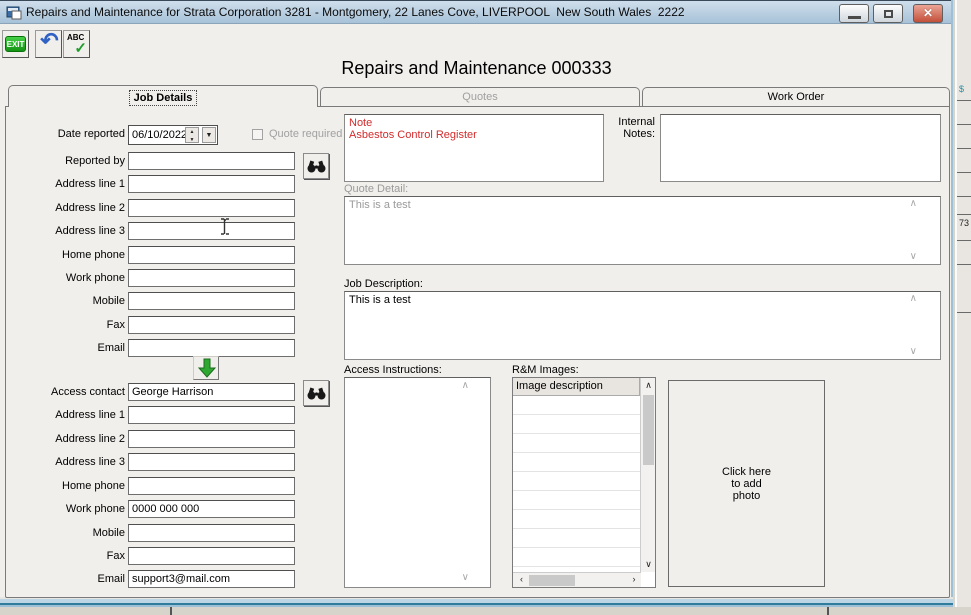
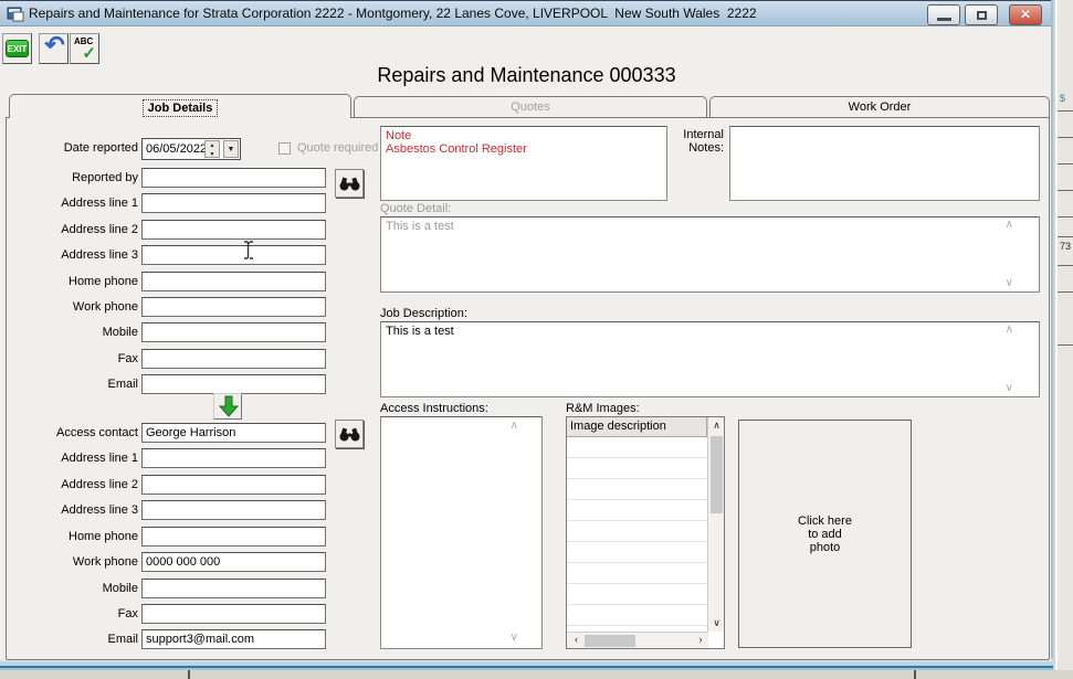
- Repairs and Maintenance for Strata Corporation 3281 - Montgomery, 22 Lanes Cove, LIVERPOOL New South Wales 2222
+ Repairs and Maintenance for Strata Corporation 2222 - Montgomery, 22 Lanes Cove, LIVERPOOL New South Wales 2222
  ✕
  EXIT
  ↶
  ABC
  ✓
  Repairs and Maintenance 000333
  Job Details
  Quotes
  Work Order
  Date reported
- 06/10/2022
+ 06/05/2022
  Quote required
  Reported by
  Address line 1
  Address line 2
  Address line 3
  Home phone
  Work phone
  Mobile
  Fax
  Email
  Access contact
  George Harrison
  Address line 1
  Address line 2
  Address line 3
  Home phone
  Work phone
  0000 000 000
  Mobile
  Fax
  Email
  support3@mail.com
  Note
  Asbestos Control Register
  Internal
  Notes:
  Quote Detail:
  This is a test
  ∧
  ∨
  Job Description:
  This is a test
  ∧
  ∨
  Access Instructions:
  ∧
  ∨
  R&M Images:
  Image description
  ∧
  ∨
  ‹
  ›
  Click here
  to add
  photo
  $
  73
